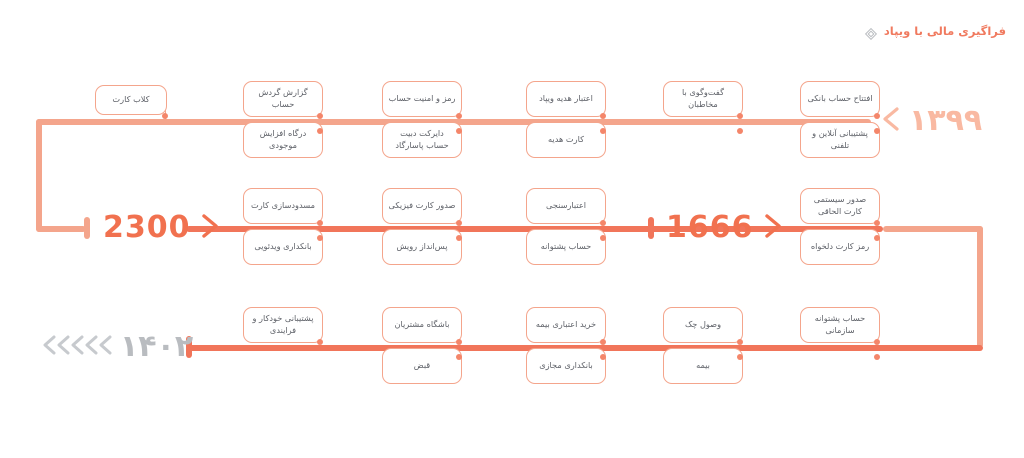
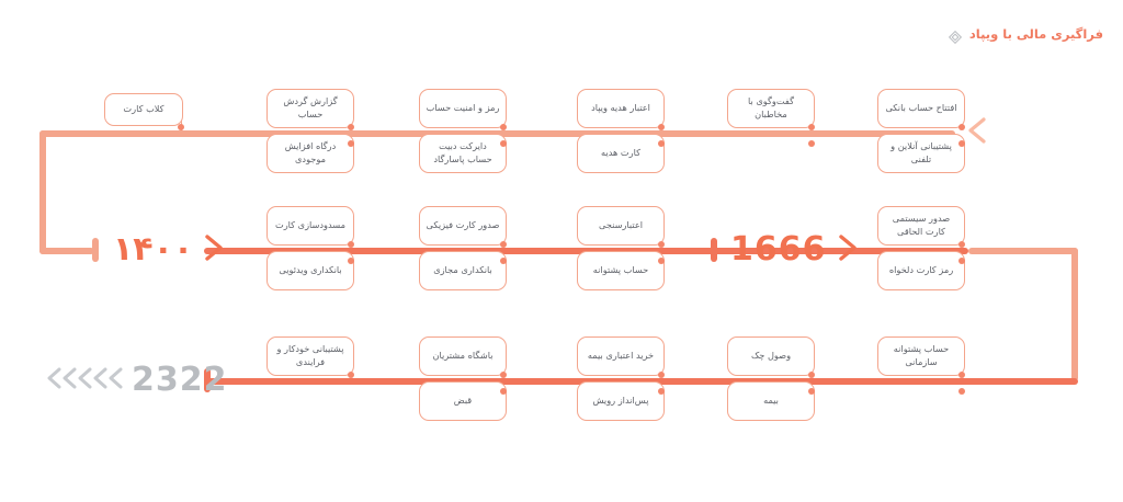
  فراگیری مالی با ویپاد
- ۱۳۹۹
- 2300
+ ۱۴۰۰
  1666
- ۱۴۰۲
+ 2322
  افتتاح حساب بانکی
  پشتیبانی آنلاین و تلفنی
  گفت‌وگوی با مخاطبان
  اعتبار هدیه ویپاد
  کارت هدیه
  رمز و امنیت حساب
  دایرکت دبیت حساب پاسارگاد
  گزارش گردش حساب
  درگاه افزایش موجودی
  کلاب کارت
  مسدودسازی کارت
  بانکداری ویدئویی
  صدور کارت فیزیکی
- پس‌انداز رویش
+ بانکداری مجازی
  اعتبارسنجی
  حساب پشتوانه
  صدور سیستمی کارت الحاقی
  رمز کارت دلخواه
  حساب پشتوانه سازمانی
  وصول چک
  بیمه
  خرید اعتباری بیمه
- بانکداری مجازی
+ پس‌انداز رویش
  باشگاه مشتریان
  قبض
  پشتیبانی خودکار و فرایندی
